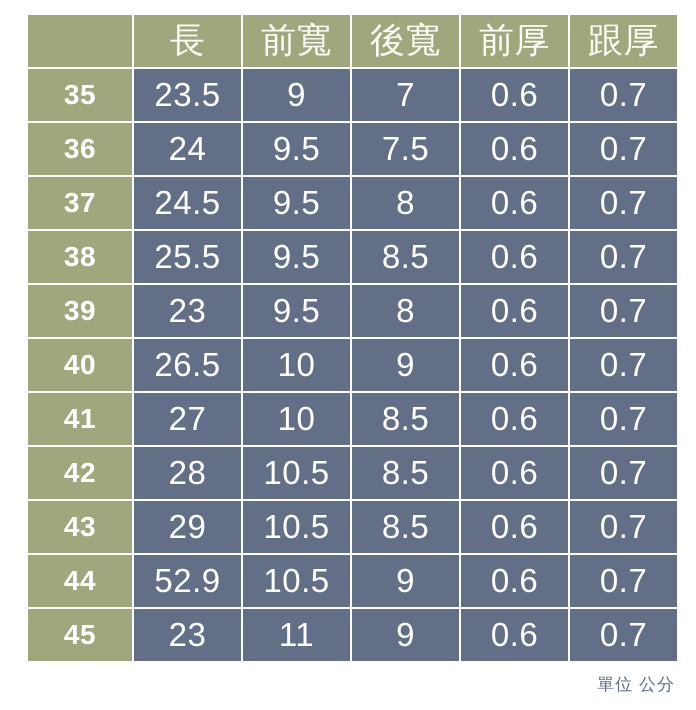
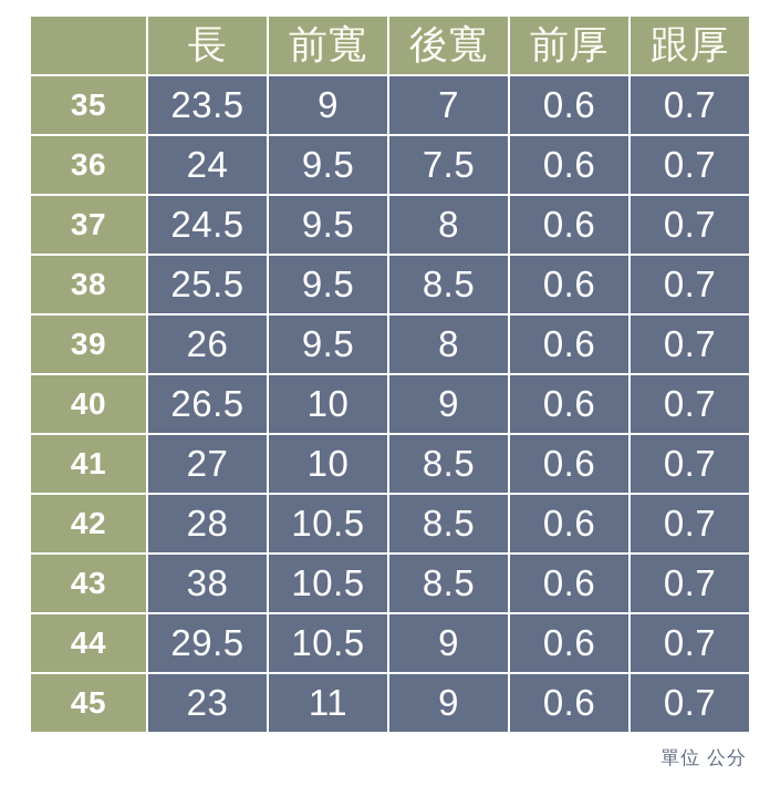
  	長	前寬	後寬	前厚	跟厚
  35	23.5	9	7	0.6	0.7
  36	24	9.5	7.5	0.6	0.7
  37	24.5	9.5	8	0.6	0.7
  38	25.5	9.5	8.5	0.6	0.7
- 39	23	9.5	8	0.6	0.7
+ 39	26	9.5	8	0.6	0.7
  40	26.5	10	9	0.6	0.7
  41	27	10	8.5	0.6	0.7
  42	28	10.5	8.5	0.6	0.7
- 43	29	10.5	8.5	0.6	0.7
+ 43	38	10.5	8.5	0.6	0.7
- 44	52.9	10.5	9	0.6	0.7
+ 44	29.5	10.5	9	0.6	0.7
  45	23	11	9	0.6	0.7
  單位 公分
